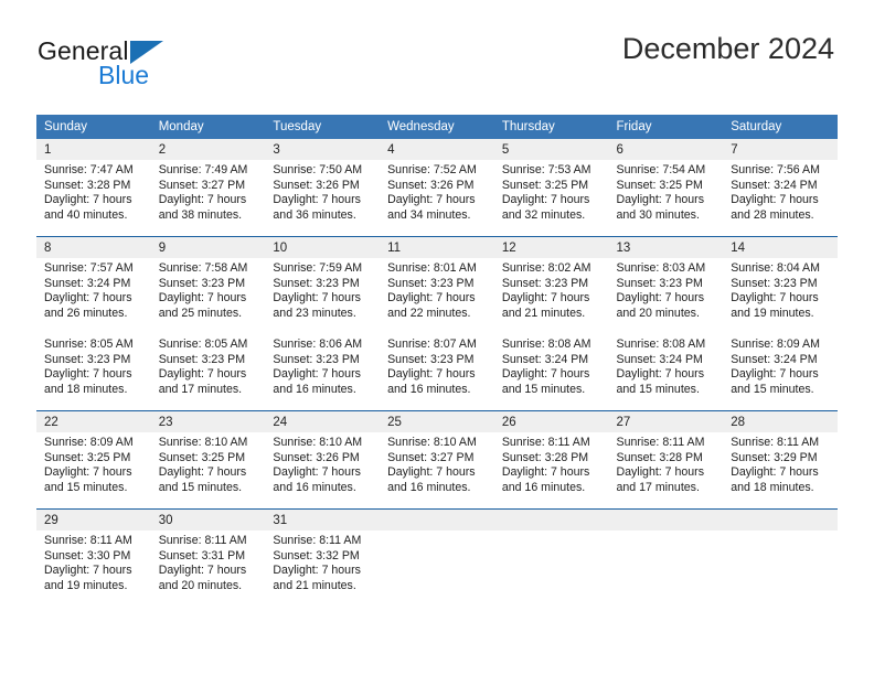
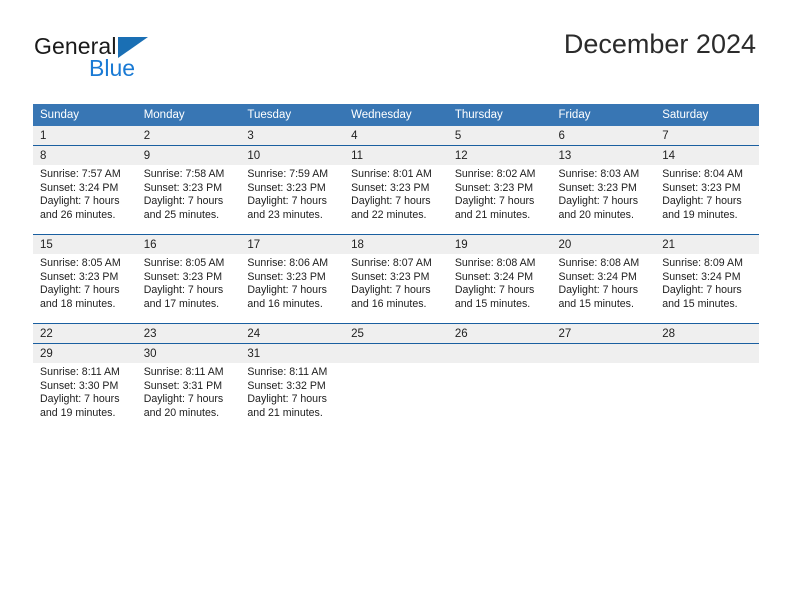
  General
  Blue
  December 2024
  Sunday	Monday	Tuesday	Wednesday	Thursday	Friday	Saturday
  1	2	3	4	5	6	7
- Sunrise: 7:47 AM Sunset: 3:28 PM Daylight: 7 hours and 40 minutes.	Sunrise: 7:49 AM Sunset: 3:27 PM Daylight: 7 hours and 38 minutes.	Sunrise: 7:50 AM Sunset: 3:26 PM Daylight: 7 hours and 36 minutes.	Sunrise: 7:52 AM Sunset: 3:26 PM Daylight: 7 hours and 34 minutes.	Sunrise: 7:53 AM Sunset: 3:25 PM Daylight: 7 hours and 32 minutes.	Sunrise: 7:54 AM Sunset: 3:25 PM Daylight: 7 hours and 30 minutes.	Sunrise: 7:56 AM Sunset: 3:24 PM Daylight: 7 hours and 28 minutes.
  8	9	10	11	12	13	14
  Sunrise: 7:57 AM Sunset: 3:24 PM Daylight: 7 hours and 26 minutes.	Sunrise: 7:58 AM Sunset: 3:23 PM Daylight: 7 hours and 25 minutes.	Sunrise: 7:59 AM Sunset: 3:23 PM Daylight: 7 hours and 23 minutes.	Sunrise: 8:01 AM Sunset: 3:23 PM Daylight: 7 hours and 22 minutes.	Sunrise: 8:02 AM Sunset: 3:23 PM Daylight: 7 hours and 21 minutes.	Sunrise: 8:03 AM Sunset: 3:23 PM Daylight: 7 hours and 20 minutes.	Sunrise: 8:04 AM Sunset: 3:23 PM Daylight: 7 hours and 19 minutes.
+ 15	16	17	18	19	20	21
  Sunrise: 8:05 AM Sunset: 3:23 PM Daylight: 7 hours and 18 minutes.	Sunrise: 8:05 AM Sunset: 3:23 PM Daylight: 7 hours and 17 minutes.	Sunrise: 8:06 AM Sunset: 3:23 PM Daylight: 7 hours and 16 minutes.	Sunrise: 8:07 AM Sunset: 3:23 PM Daylight: 7 hours and 16 minutes.	Sunrise: 8:08 AM Sunset: 3:24 PM Daylight: 7 hours and 15 minutes.	Sunrise: 8:08 AM Sunset: 3:24 PM Daylight: 7 hours and 15 minutes.	Sunrise: 8:09 AM Sunset: 3:24 PM Daylight: 7 hours and 15 minutes.
  22	23	24	25	26	27	28
- Sunrise: 8:09 AM Sunset: 3:25 PM Daylight: 7 hours and 15 minutes.	Sunrise: 8:10 AM Sunset: 3:25 PM Daylight: 7 hours and 15 minutes.	Sunrise: 8:10 AM Sunset: 3:26 PM Daylight: 7 hours and 16 minutes.	Sunrise: 8:10 AM Sunset: 3:27 PM Daylight: 7 hours and 16 minutes.	Sunrise: 8:11 AM Sunset: 3:28 PM Daylight: 7 hours and 16 minutes.	Sunrise: 8:11 AM Sunset: 3:28 PM Daylight: 7 hours and 17 minutes.	Sunrise: 8:11 AM Sunset: 3:29 PM Daylight: 7 hours and 18 minutes.
  29	30	31
  Sunrise: 8:11 AM Sunset: 3:30 PM Daylight: 7 hours and 19 minutes.	Sunrise: 8:11 AM Sunset: 3:31 PM Daylight: 7 hours and 20 minutes.	Sunrise: 8:11 AM Sunset: 3:32 PM Daylight: 7 hours and 21 minutes.
